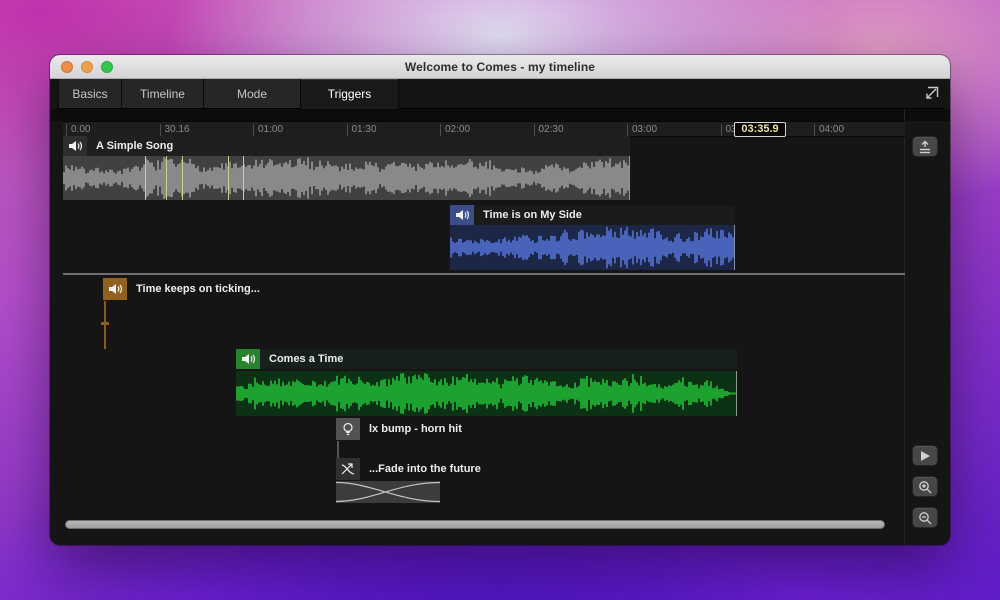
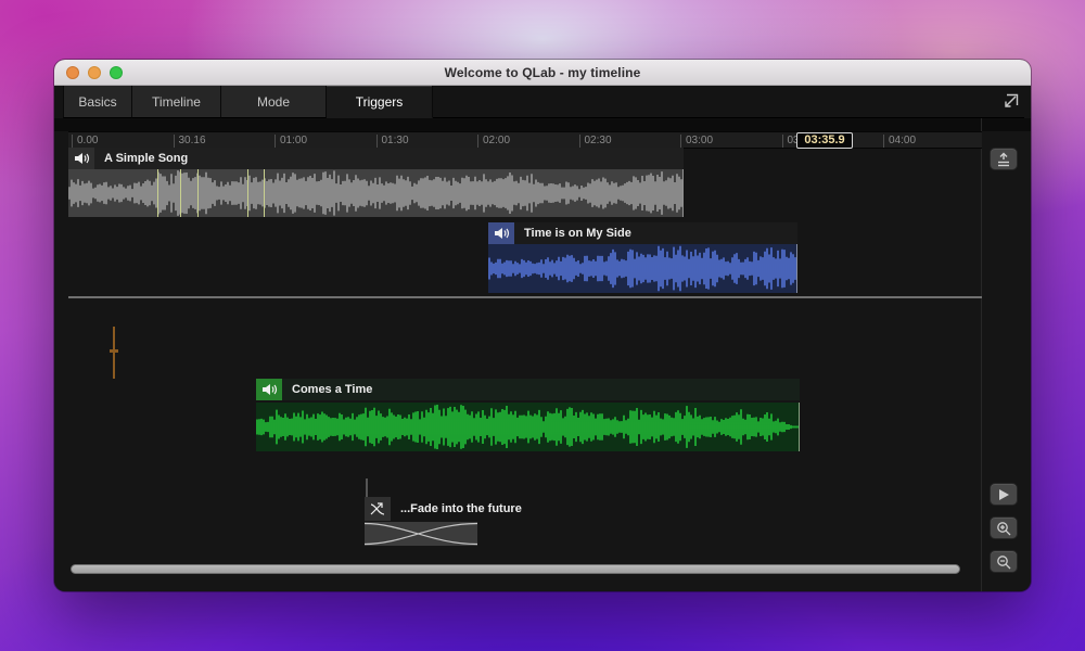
- Welcome to Comes - my timeline
+ Welcome to QLab - my timeline
  Basics
  Timeline
  Mode
  Triggers
  03:35.9
  0.00
  30.16
  01:00
  01:30
  02:00
  02:30
  03:00
  04:00
  A Simple Song
  Time is on My Side
- Time keeps on ticking...
  Comes a Time
- lx bump - horn hit
  ...Fade into the future
